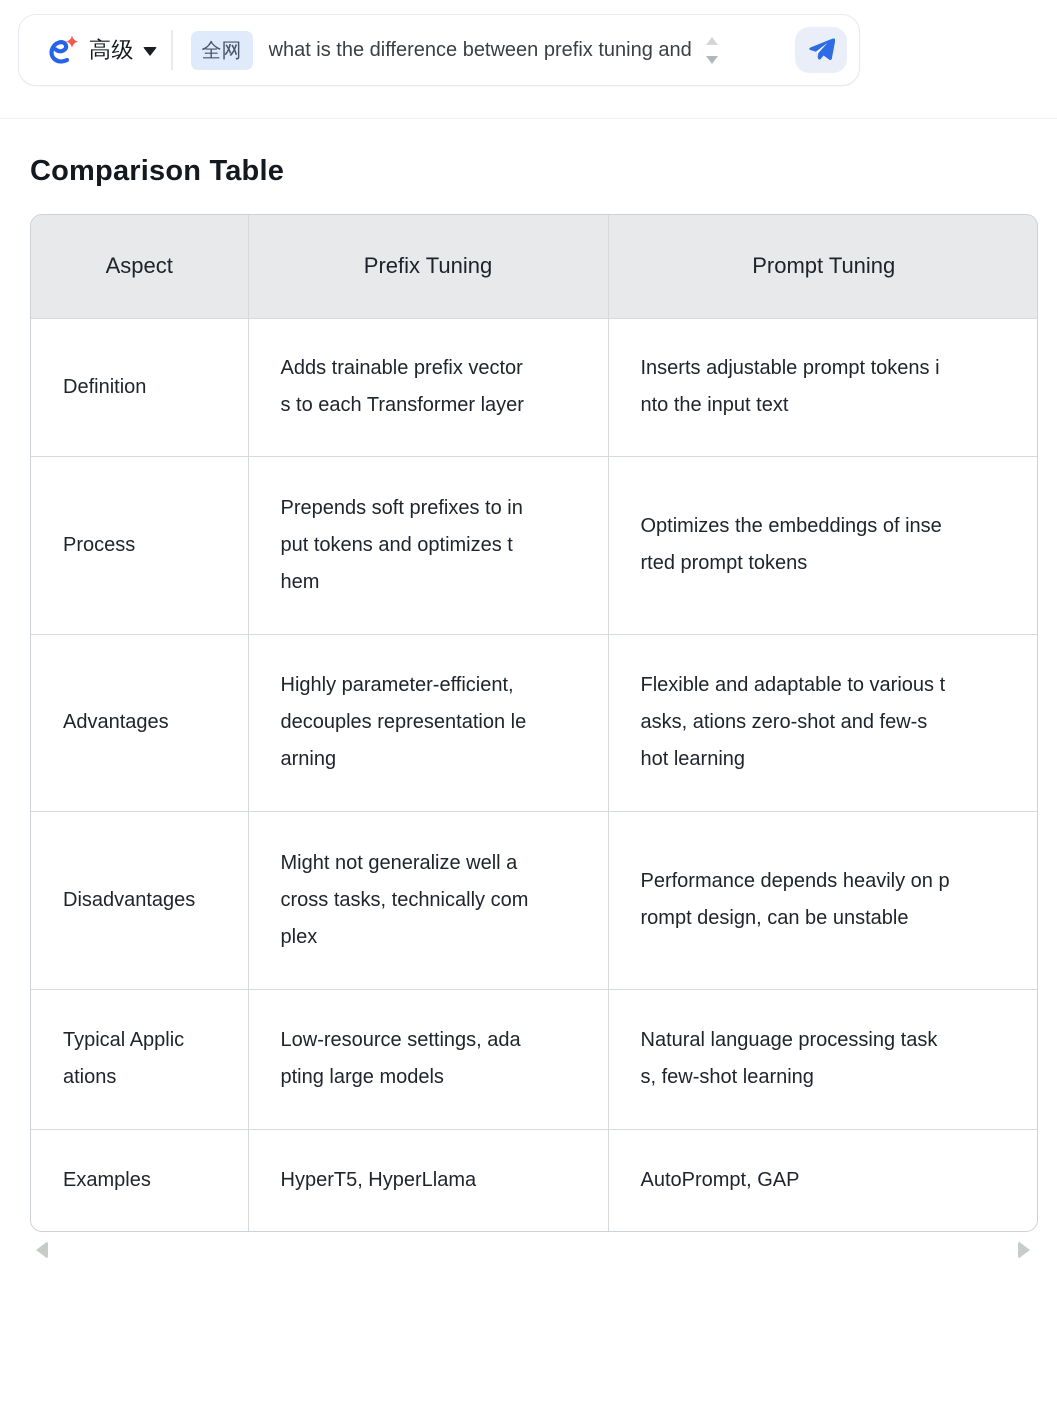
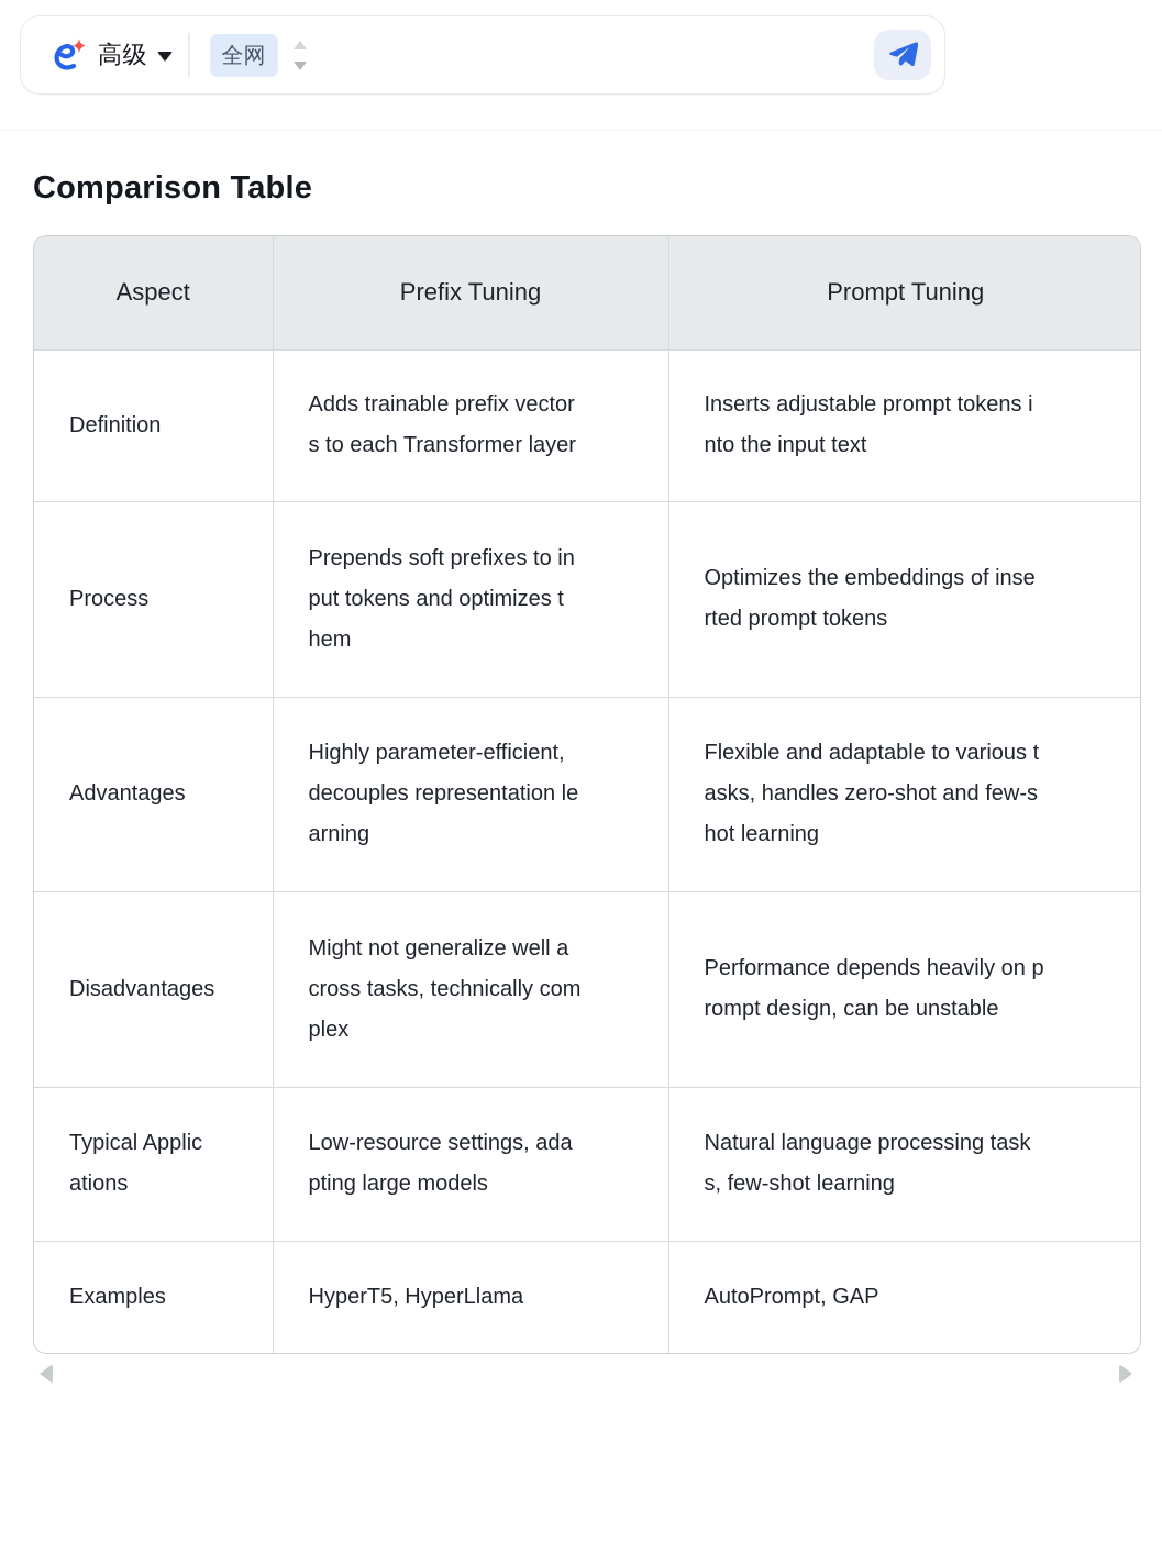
  高级
  全网
- what is the difference between prefix tuning and
  Comparison Table
  Aspect	Prefix Tuning	Prompt Tuning
  Definition	Adds trainable prefix vector s to each Transformer layer	Inserts adjustable prompt tokens i nto the input text
  Process	Prepends soft prefixes to in put tokens and optimizes t hem	Optimizes the embeddings of inse rted prompt tokens
- Advantages	Highly parameter-efficient, decouples representation le arning	Flexible and adaptable to various t asks, ations zero-shot and few-s hot learning
+ Advantages	Highly parameter-efficient, decouples representation le arning	Flexible and adaptable to various t asks, handles zero-shot and few-s hot learning
  Disadvantages	Might not generalize well a cross tasks, technically com plex	Performance depends heavily on p rompt design, can be unstable
  Typical Applic ations	Low-resource settings, ada pting large models	Natural language processing task s, few-shot learning
  Examples	HyperT5, HyperLlama	AutoPrompt, GAP
